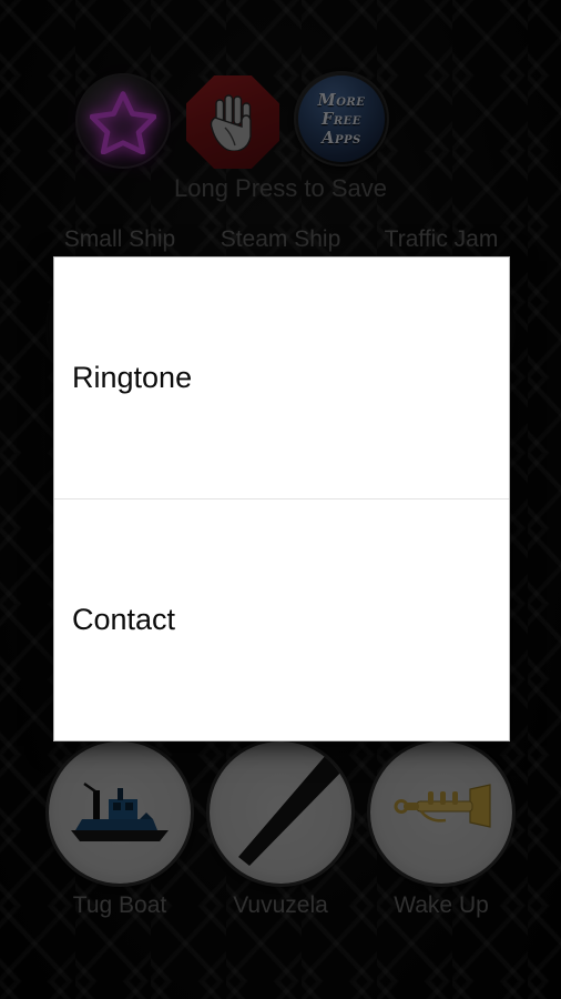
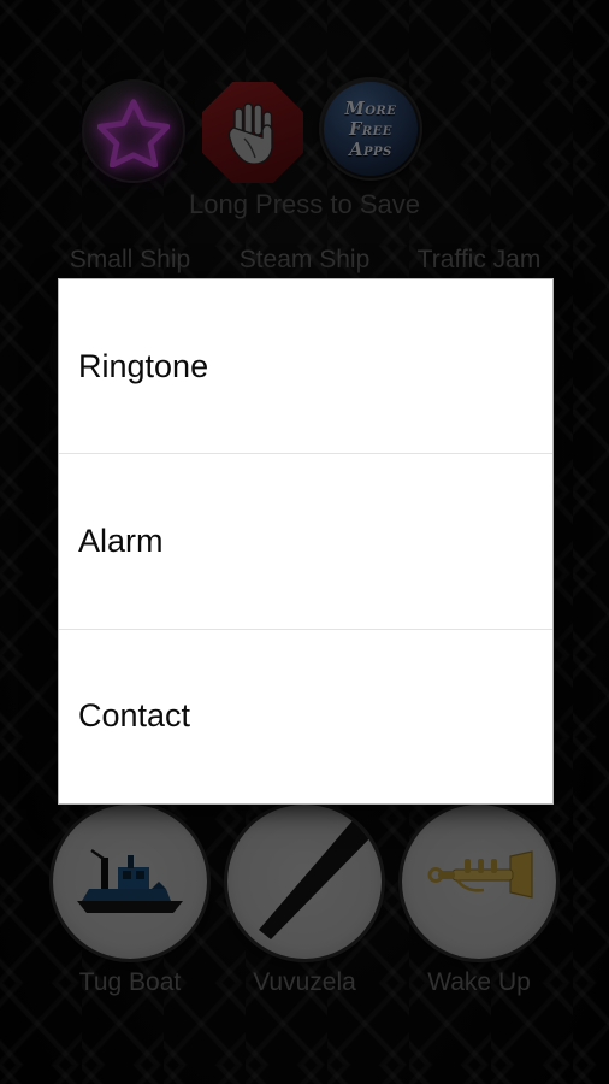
  More
  Free
  Apps
  Long Press to Save
  Small Ship
  Steam Ship
  Traffic Jam
  Tug Boat
  Vuvuzela
  Wake Up
  Ringtone
+ Alarm
  Contact
